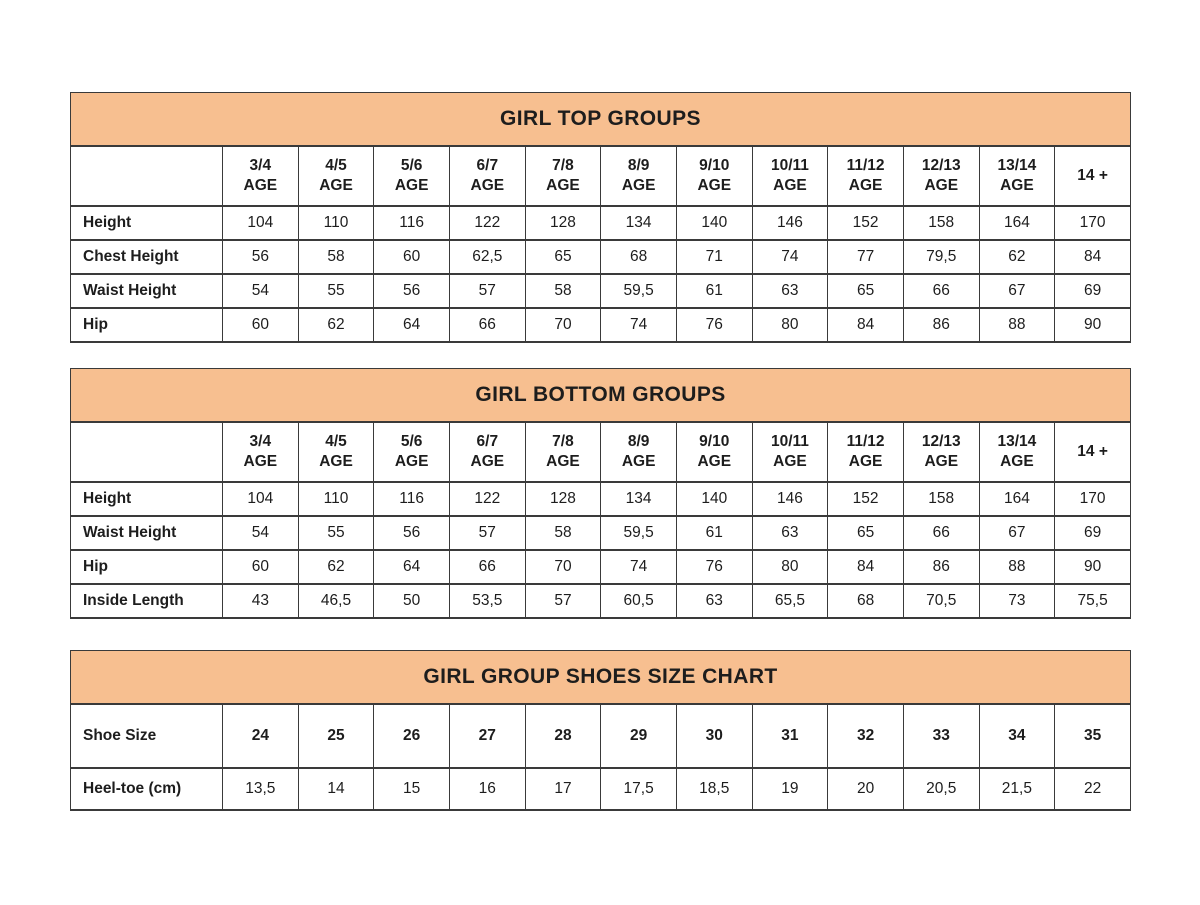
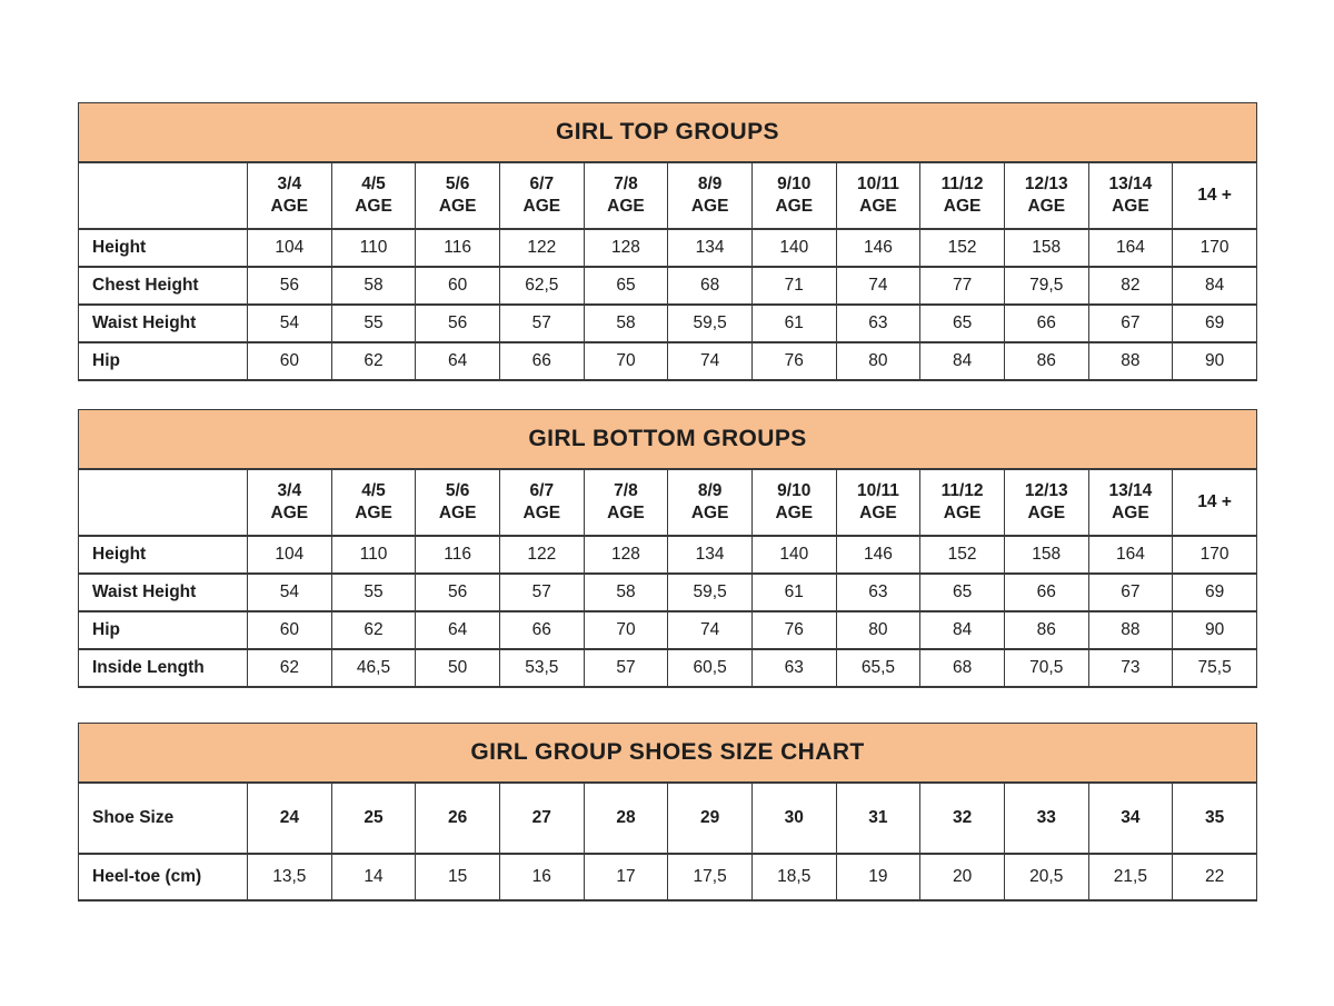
  GIRL TOP GROUPS
  	3/4AGE	4/5AGE	5/6AGE	6/7AGE	7/8AGE	8/9AGE	9/10AGE	10/11AGE	11/12AGE	12/13AGE	13/14AGE	14 +
  Height	104	110	116	122	128	134	140	146	152	158	164	170
- Chest Height	56	58	60	62,5	65	68	71	74	77	79,5	62	84
+ Chest Height	56	58	60	62,5	65	68	71	74	77	79,5	82	84
  Waist Height	54	55	56	57	58	59,5	61	63	65	66	67	69
  Hip	60	62	64	66	70	74	76	80	84	86	88	90
  GIRL BOTTOM GROUPS
  	3/4AGE	4/5AGE	5/6AGE	6/7AGE	7/8AGE	8/9AGE	9/10AGE	10/11AGE	11/12AGE	12/13AGE	13/14AGE	14 +
  Height	104	110	116	122	128	134	140	146	152	158	164	170
  Waist Height	54	55	56	57	58	59,5	61	63	65	66	67	69
  Hip	60	62	64	66	70	74	76	80	84	86	88	90
- Inside Length	43	46,5	50	53,5	57	60,5	63	65,5	68	70,5	73	75,5
+ Inside Length	62	46,5	50	53,5	57	60,5	63	65,5	68	70,5	73	75,5
  GIRL GROUP SHOES SIZE CHART
  Shoe Size	24	25	26	27	28	29	30	31	32	33	34	35
  Heel-toe (cm)	13,5	14	15	16	17	17,5	18,5	19	20	20,5	21,5	22
